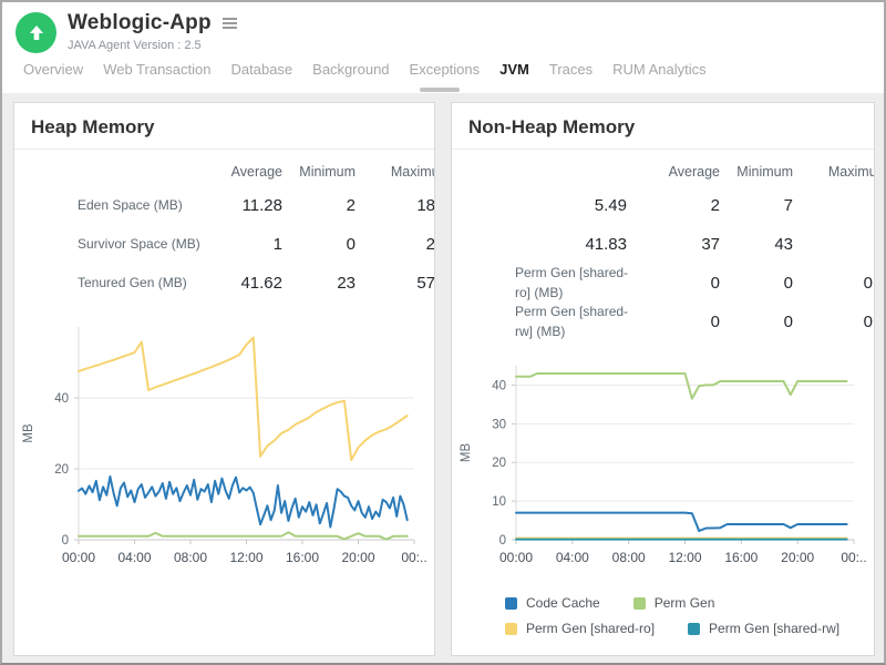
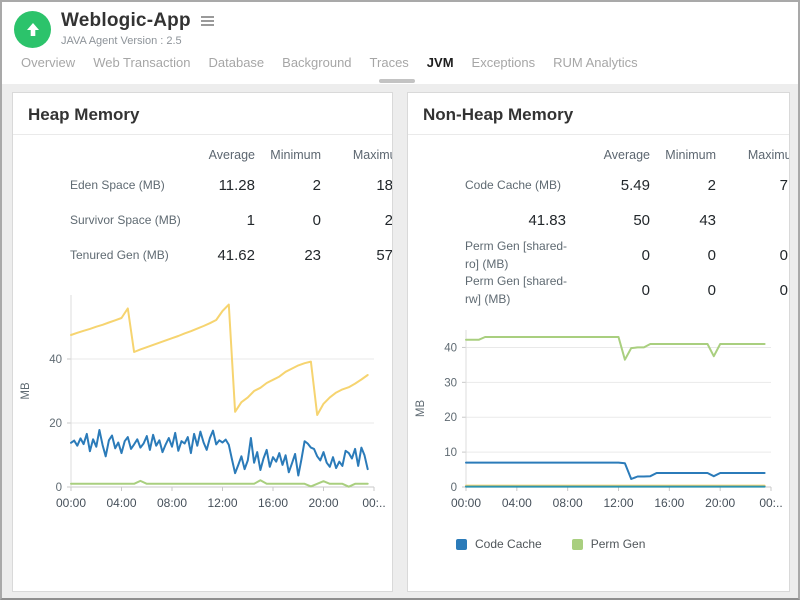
  Weblogic-App
  JAVA Agent Version : 2.5
  Overview
  Web Transaction
  Database
  Background
- Exceptions
+ Traces
  JVM
- Traces
+ Exceptions
  RUM Analytics
  Heap Memory
  Average
  Minimum
  Maxim
  Eden Space (MB)
  11.28
  2
  18
  Survivor Space (MB)
  1
  0
  2
  Tenured Gen (MB)
  41.62
  23
  57
  0
  20
  40
  00:00
  04:00
  08:00
  12:00
  16:00
  20:00
  00:..
  Non-Heap Memory
  Average
  Minimum
  Maximu
+ Code Cache (MB)
  5.49
  2
  7
  41.83
- 37
+ 50
  43
  Perm Gen [shared-ro] (MB)
  0
  0
  0
  Perm Gen [shared-rw] (MB)
  0
  0
  0
  0
  10
  20
  30
  40
  00:00
  04:00
  08:00
  12:00
  16:00
  20:00
  00:..
  Code Cache
  Perm Gen
- Perm Gen [shared-ro]
- Perm Gen [shared-rw]
